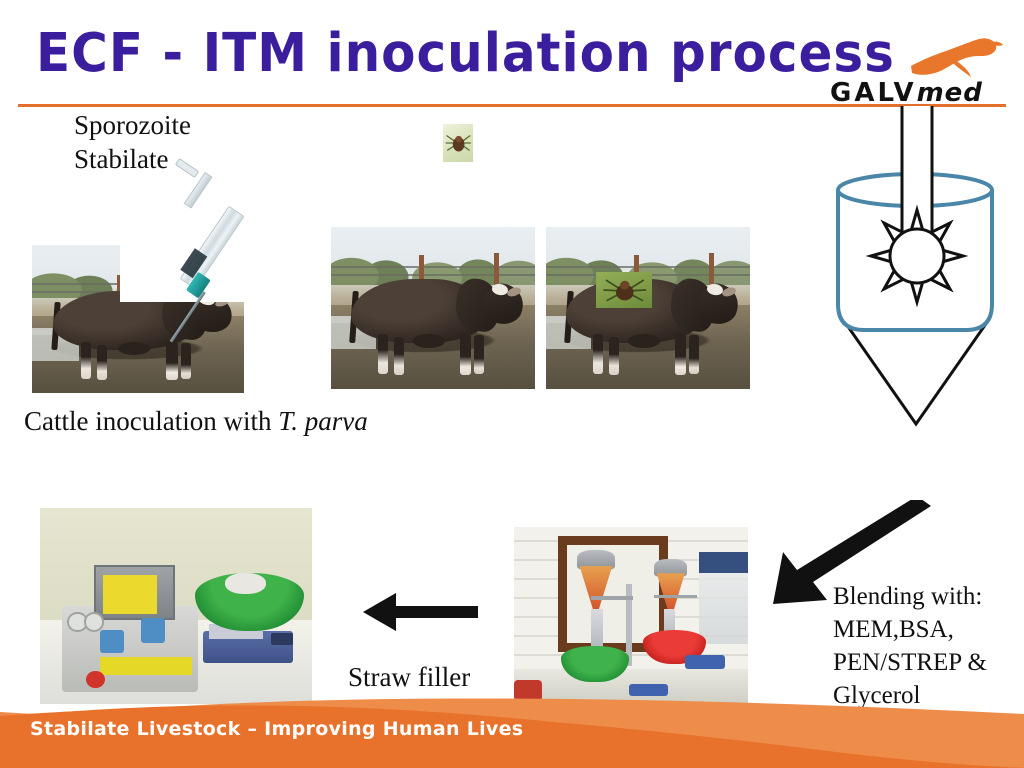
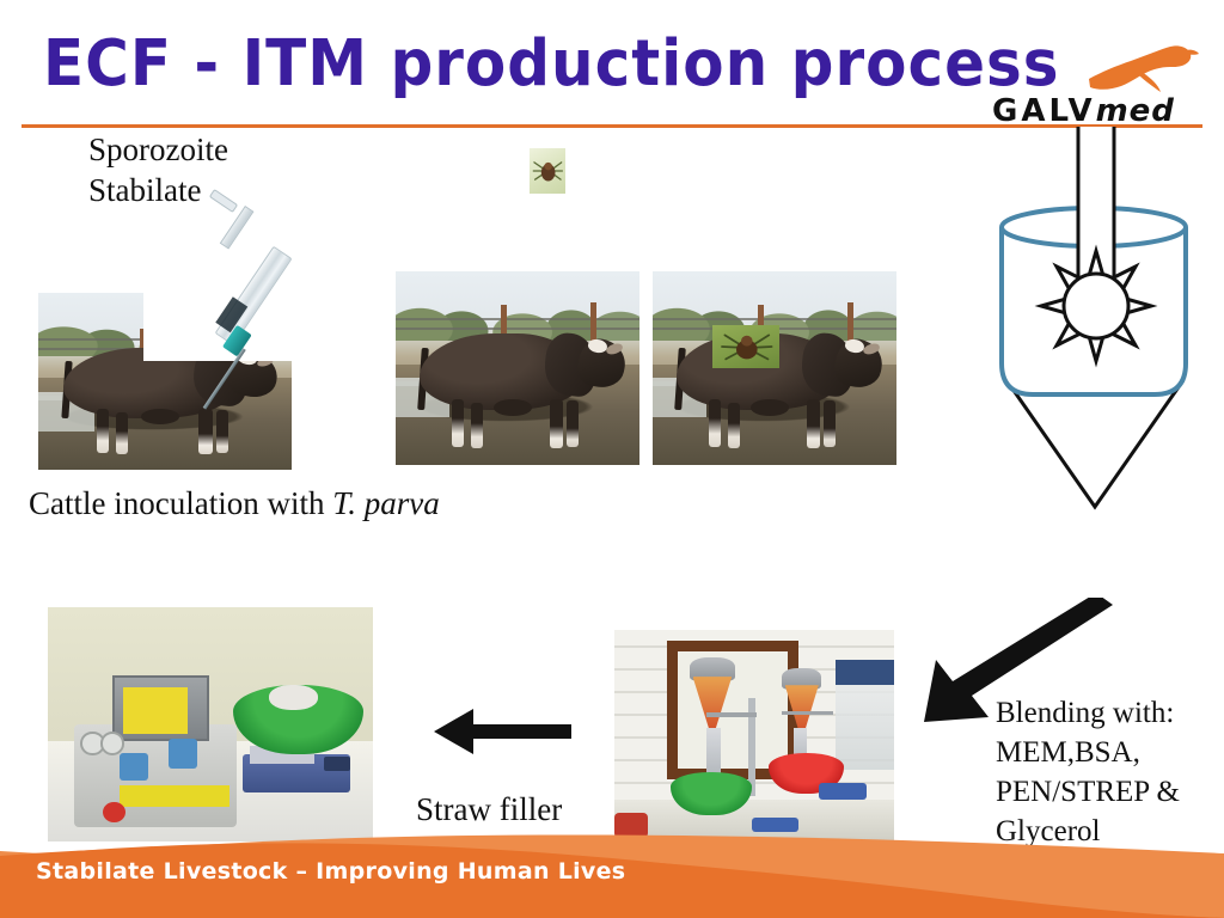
- ECF - ITM inoculation process
+ ECF - ITM production process
  GALVmed
  Sporozoite
  Stabilate
  Cattle inoculation with T. parva
  Straw filler
  Blending with:
  MEM,BSA,
  PEN/STREP &
  Glycerol
  Stabilate Livestock – Improving Human Lives
